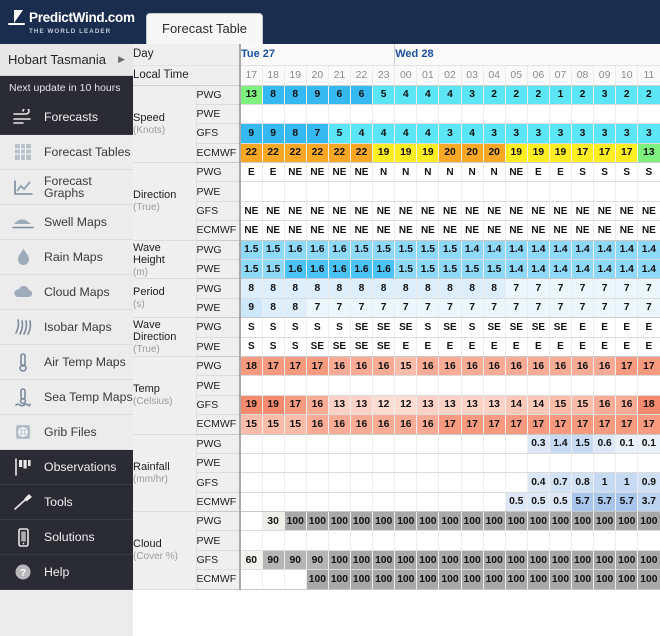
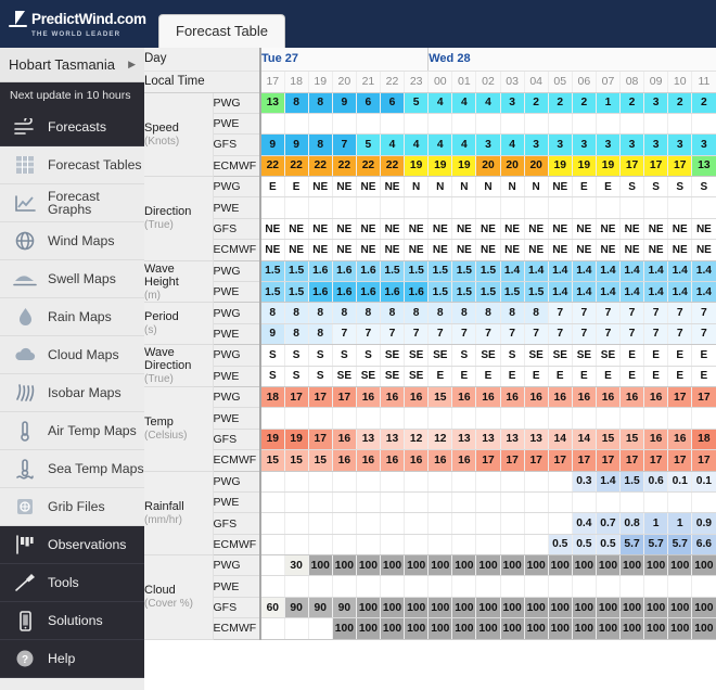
  PredictWind.com
  Forecast Table
  Hobart Tasmania
  ▶
  Next update in 10 hours
  Forecasts
  Forecast Tables
  Forecast Graphs
+ Wind Maps
  Swell Maps
  Rain Maps
  Cloud Maps
  Isobar Maps
  Air Temp Maps
  Sea Temp Maps
  Grib Files
  Observations
  Tools
  Solutions
  ?
  Help
  Day		Tue 27	Wed 28
  Local Time		17	18	19	20	21	22	23	00	01	02	03	04	05	06	07	08	09	10	11
  Speed(Knots)	PWG	13	8	8	9	6	6	5	4	4	4	3	2	2	2	1	2	3	2	2
  PWE
  GFS	9	9	8	7	5	4	4	4	4	3	4	3	3	3	3	3	3	3	3
  ECMWF	22	22	22	22	22	22	19	19	19	20	20	20	19	19	19	17	17	17	13
  Direction(True)	PWG	E	E	NE	NE	NE	NE	N	N	N	N	N	N	NE	E	E	S	S	S	S
  PWE
  GFS	NE	NE	NE	NE	NE	NE	NE	NE	NE	NE	NE	NE	NE	NE	NE	NE	NE	NE	NE
  ECMWF	NE	NE	NE	NE	NE	NE	NE	NE	NE	NE	NE	NE	NE	NE	NE	NE	NE	NE	NE
  Wave Height(m)	PWG	1.5	1.5	1.6	1.6	1.6	1.5	1.5	1.5	1.5	1.5	1.4	1.4	1.4	1.4	1.4	1.4	1.4	1.4	1.4
  PWE	1.5	1.5	1.6	1.6	1.6	1.6	1.6	1.5	1.5	1.5	1.5	1.5	1.4	1.4	1.4	1.4	1.4	1.4	1.4
  Period(s)	PWG	8	8	8	8	8	8	8	8	8	8	8	8	7	7	7	7	7	7	7
  PWE	9	8	8	7	7	7	7	7	7	7	7	7	7	7	7	7	7	7	7
  Wave Direction(True)	PWG	S	S	S	S	S	SE	SE	SE	S	SE	S	SE	SE	SE	SE	E	E	E	E
  PWE	S	S	S	SE	SE	SE	SE	E	E	E	E	E	E	E	E	E	E	E	E
  Temp(Celsius)	PWG	18	17	17	17	16	16	16	15	16	16	16	16	16	16	16	16	16	17	17
  PWE
  GFS	19	19	17	16	13	13	12	12	13	13	13	13	14	14	15	15	16	16	18
  ECMWF	15	15	15	16	16	16	16	16	16	17	17	17	17	17	17	17	17	17	17
  Rainfall(mm/hr)	PWG														0.3	1.4	1.5	0.6	0.1	0.1
  PWE
  GFS														0.4	0.7	0.8	1	1	0.9
- ECMWF													0.5	0.5	0.5	5.7	5.7	5.7	3.7
+ ECMWF													0.5	0.5	0.5	5.7	5.7	5.7	6.6
  Cloud(Cover %)	PWG		30	100	100	100	100	100	100	100	100	100	100	100	100	100	100	100	100	100
  PWE
  GFS	60	90	90	90	100	100	100	100	100	100	100	100	100	100	100	100	100	100	100
  ECMWF				100	100	100	100	100	100	100	100	100	100	100	100	100	100	100	100
